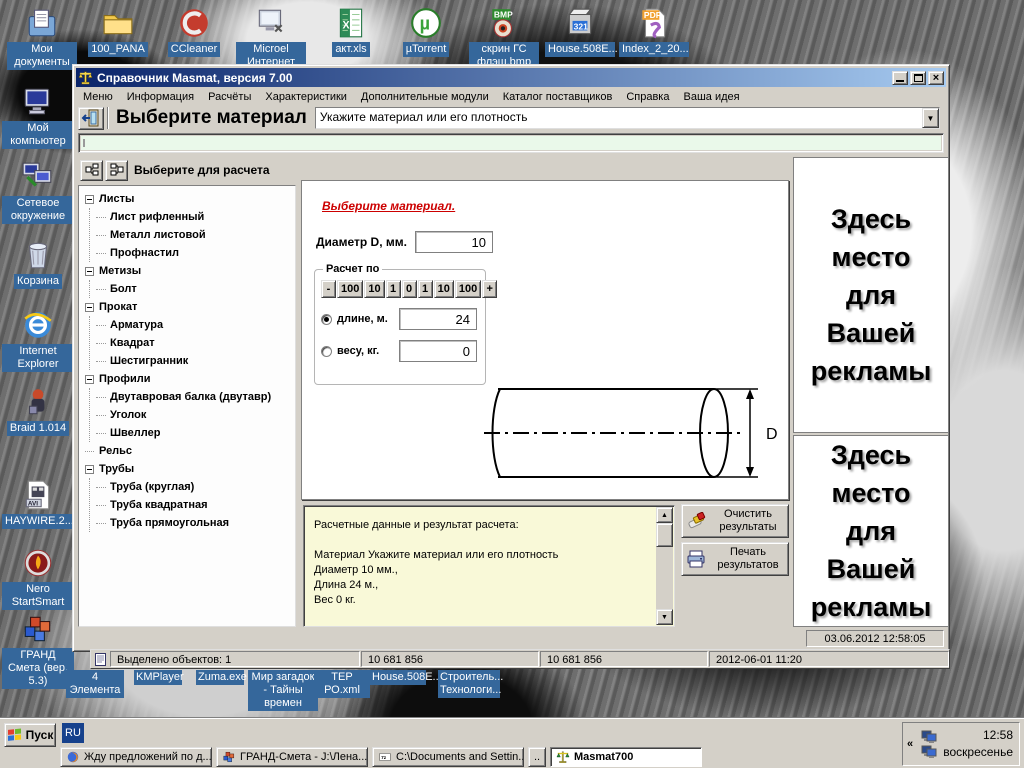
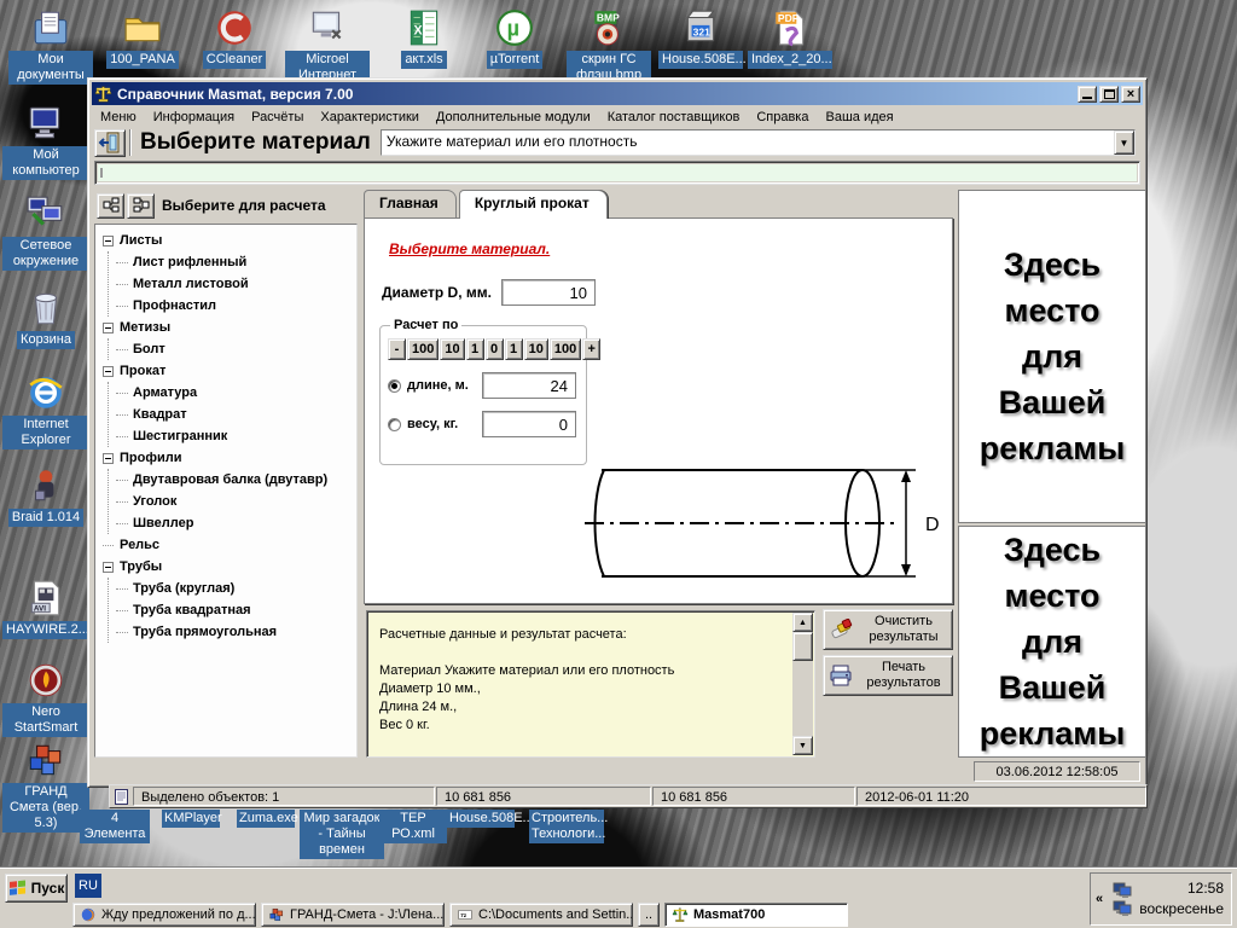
  Мои документы
  100_PANA
  CCleaner
  Microel Интернет
  X
  акт.xls
  µ
  µTorrent
  BMP
  скрин ГС флэш.bmp
  321
  House.508E...
  PDF
  Index_2_20...
  Мой компьютер
  Сетевое окружение
  Корзина
  Internet Explorer
  Braid 1.014
  HAYWIRE.2..
  Nero StartSmart
  ГРАНД Смета (вер. 5.3)
  4 Элемента
  KMPlayer
  Zuma.exe
  Мир загадок - Тайны времен
  ТЕР РО.xml
  House.508E.
  Строитель... Технологи...
  Справочник Masmat, версия 7.00
  ×
  Меню
  Информация
  Расчёты
  Характеристики
  Дополнительные модули
  Каталог поставщиков
  Справка
  Ваша идея
  Выберите материал
  Укажите материал или его плотность
  ▼
  Выберите для расчета
  Листы
  Лист рифленный
  Металл листовой
  Профнастил
  Метизы
  Болт
  Прокат
  Арматура
  Квадрат
  Шестигранник
  Профили
  Двутавровая балка (двутавр)
  Уголок
  Швеллер
  Рельс
  Трубы
  Труба (круглая)
  Труба квадратная
  Труба прямоугольная
+ Главная
+ Круглый прокат
  Выберите материал.
  Диаметр D, мм.
  10
  Расчет по
  -
  100
  10
  1
  0
  1
  10
  100
  +
  длине, м.
  24
  весу, кг.
  0
  D
  Расчетные данные и результат расчета:
  Материал Укажите материал или его плотность
  Диаметр 10 мм.,
  Длина 24 м.,
  Вес 0 кг.
  Очистить результаты
  Печать результатов
  Здесь
  место
  для
  Вашей
  рекламы
  Здесь
  место
  для
  Вашей
  рекламы
  03.06.2012 12:58:05
  Выделено объектов: 1
  10 681 856
  10 681 856
  2012-06-01 11:20
  Пуск
  RU
  Жду предложений по д...
  ГРАНД-Смета - J:\Лена...
  C:\Documents and Settin..
  ..
  Masmat700
  «
  12:58
  воскресенье
